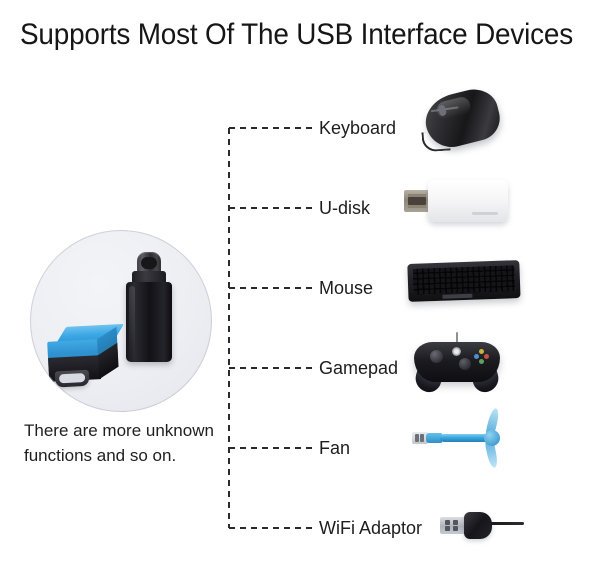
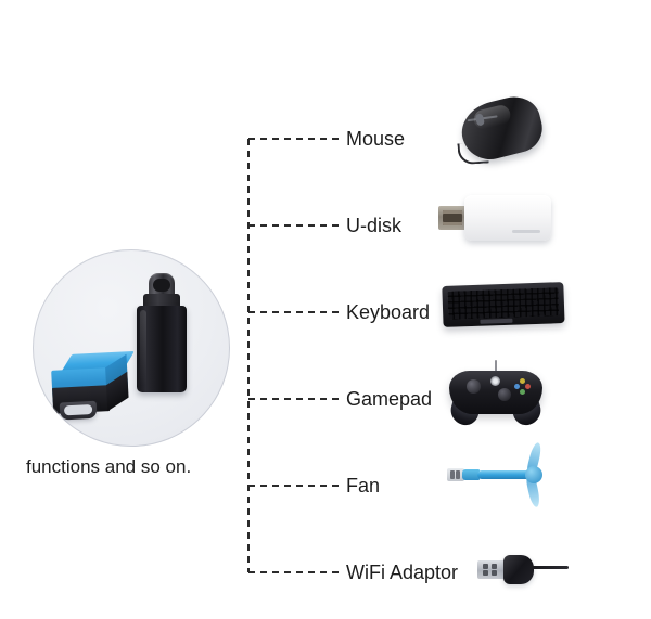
- Supports Most Of The USB Interface Devices
- There are more unknown
  functions and so on.
- Keyboard
+ Mouse
  U-disk
- Mouse
+ Keyboard
  Gamepad
  Fan
  WiFi Adaptor
